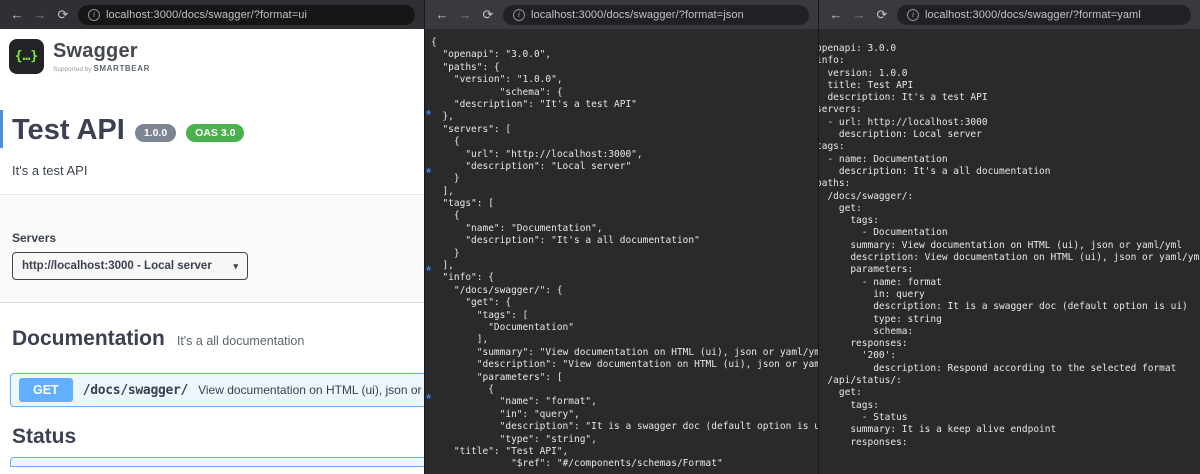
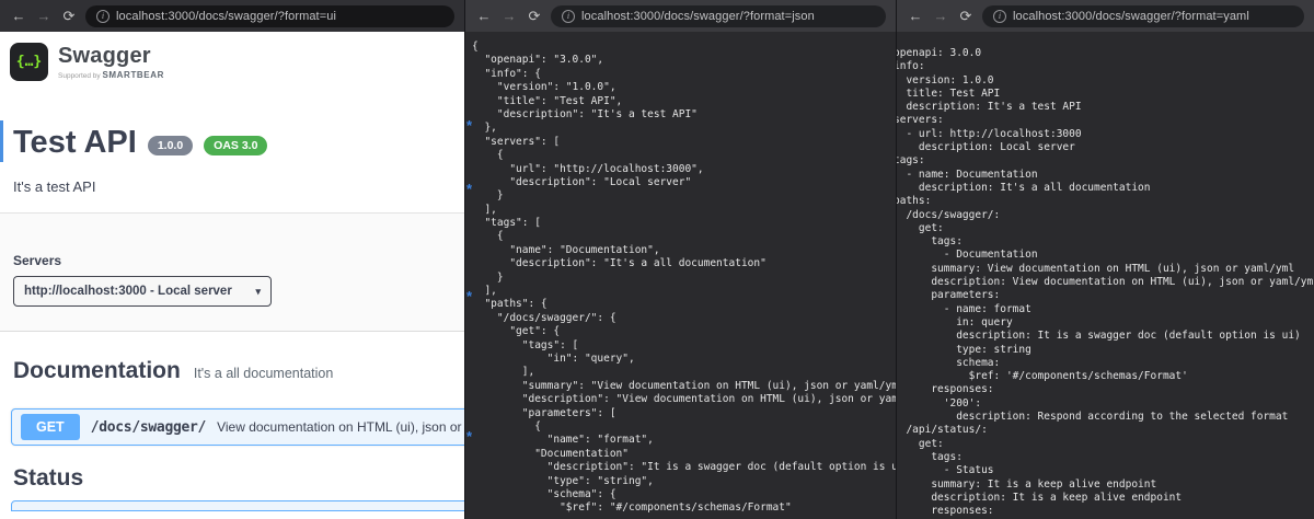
  ←
  →
  ⟳
  i
  localhost:3000/docs/swagger/?format=ui
  {…}
  Swagger
  Test API
  1.0.0
  OAS 3.0
  It's a test API
  Servers
  http://localhost:3000 - Local server
  ▾
  Documentation
  It's a all documentation
  GET
  /docs/swagger/
  View documentation on HTML (ui), json or
  Status
  ←
  →
  ⟳
  i
  localhost:3000/docs/swagger/?format=json
  {
  "openapi": "3.0.0",
- "paths": {
+ "info": {
  "version": "1.0.0",
- "schema": {
+ "title": "Test API",
  "description": "It's a test API"
  },
  "servers": [
  {
  "url": "http://localhost:3000",
  "description": "Local server"
  }
  ],
  "tags": [
  {
  "name": "Documentation",
  "description": "It's a all documentation"
  }
  ],
- "info": {
+ "paths": {
  "/docs/swagger/": {
  "get": {
  "tags": [
- "Documentation"
+ "in": "query",
  ],
  "summary": "View documentation on HTML (ui), json or yaml/y
  "description": "View documentation on HTML (ui), json or ya
  "parameters": [
  {
  "name": "format",
- "in": "query",
+ "Documentation"
  "description": "It is a swagger doc (default option is
  "type": "string",
- "title": "Test API",
+ "schema": {
  "$ref": "#/components/schemas/Format"
  *
  *
  *
  *
  ←
  →
  ⟳
  i
  localhost:3000/docs/swagger/?format=yaml
  openapi: 3.0.0
  info:
  version: 1.0.0
  title: Test API
  description: It's a test API
  servers:
  - url: http://localhost:3000
  description: Local server
  tags:
  - name: Documentation
  description: It's a all documentation
  paths:
  /docs/swagger/:
  get:
  tags:
  - Documentation
  summary: View documentation on HTML (ui), json or yaml/yml
  description: View documentation on HTML (ui), json or yaml/ym
  parameters:
  - name: format
  in: query
  description: It is a swagger doc (default option is ui)
  type: string
  schema:
+ $ref: '#/components/schemas/Format'
  responses:
  '200':
  description: Respond according to the selected format
  /api/status/:
  get:
  tags:
  - Status
  summary: It is a keep alive endpoint
+ description: It is a keep alive endpoint
  responses:
